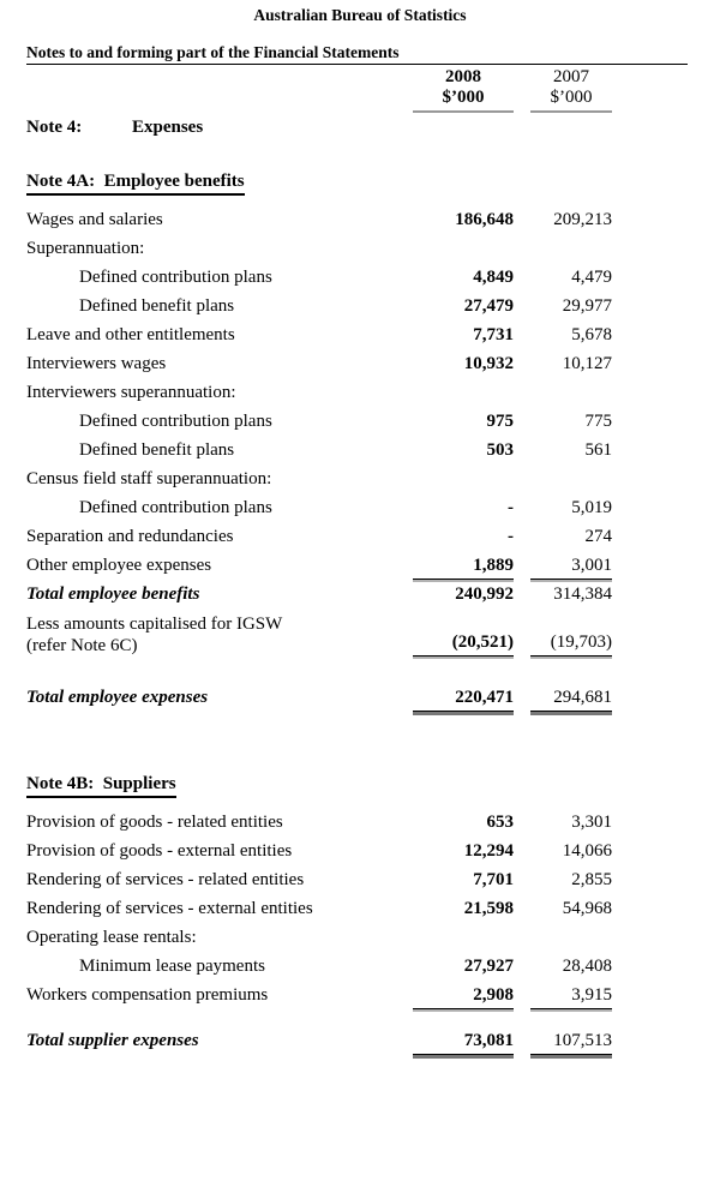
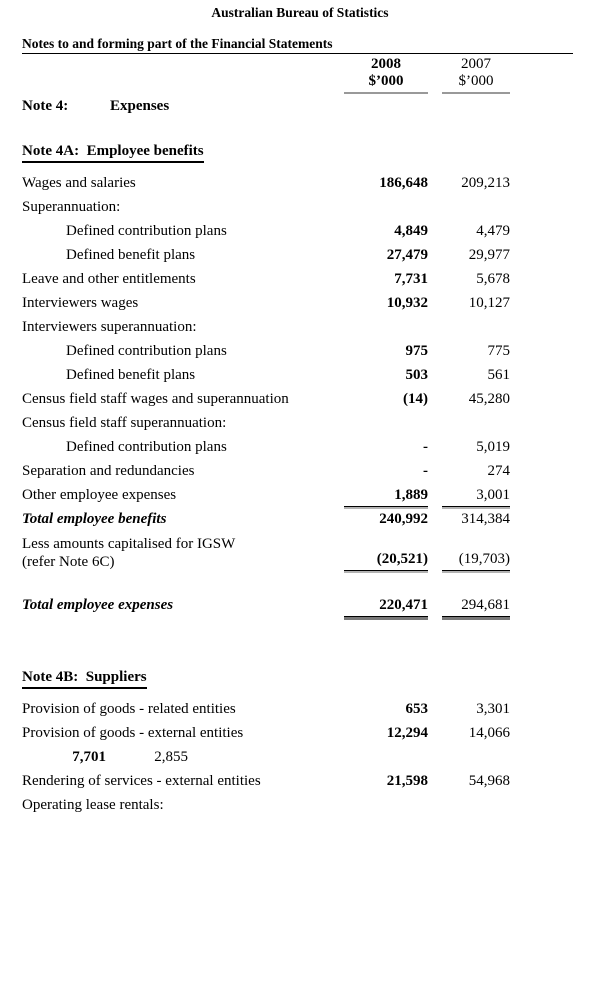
  Australian Bureau of Statistics
  Notes to and forming part of the Financial Statements
  2008
  $’000
  2007
  $’000
  Note 4: Expenses
  Note 4A: Employee benefits
  Wages and salaries
  186,648
  209,213
  Superannuation:
  Defined contribution plans
  4,849
  4,479
  Defined benefit plans
  27,479
  29,977
  Leave and other entitlements
  7,731
  5,678
  Interviewers wages
  10,932
  10,127
  Interviewers superannuation:
  Defined contribution plans
  975
  775
  Defined benefit plans
  503
  561
+ Census field staff wages and superannuation
+ (14)
+ 45,280
  Census field staff superannuation:
  Defined contribution plans
  -
  5,019
  Separation and redundancies
  -
  274
  Other employee expenses
  1,889
  3,001
  Total employee benefits
  240,992
  314,384
  Less amounts capitalised for IGSW
  (refer Note 6C)
  (20,521)
  (19,703)
  Total employee expenses
  220,471
  294,681
  Note 4B: Suppliers
  Provision of goods - related entities
  653
  3,301
  Provision of goods - external entities
  12,294
  14,066
- Rendering of services - related entities
  7,701
  2,855
  Rendering of services - external entities
  21,598
  54,968
  Operating lease rentals:
- Minimum lease payments
- 27,927
- 28,408
- Workers compensation premiums
- 2,908
- 3,915
- Total supplier expenses
- 73,081
- 107,513
